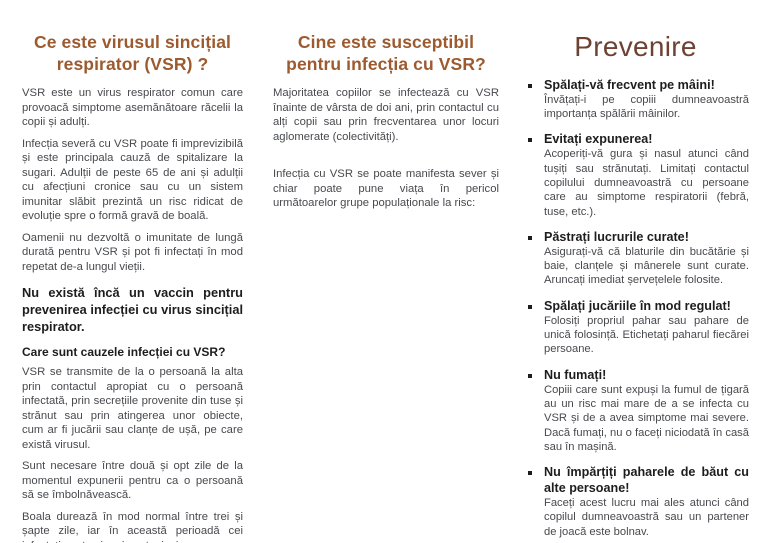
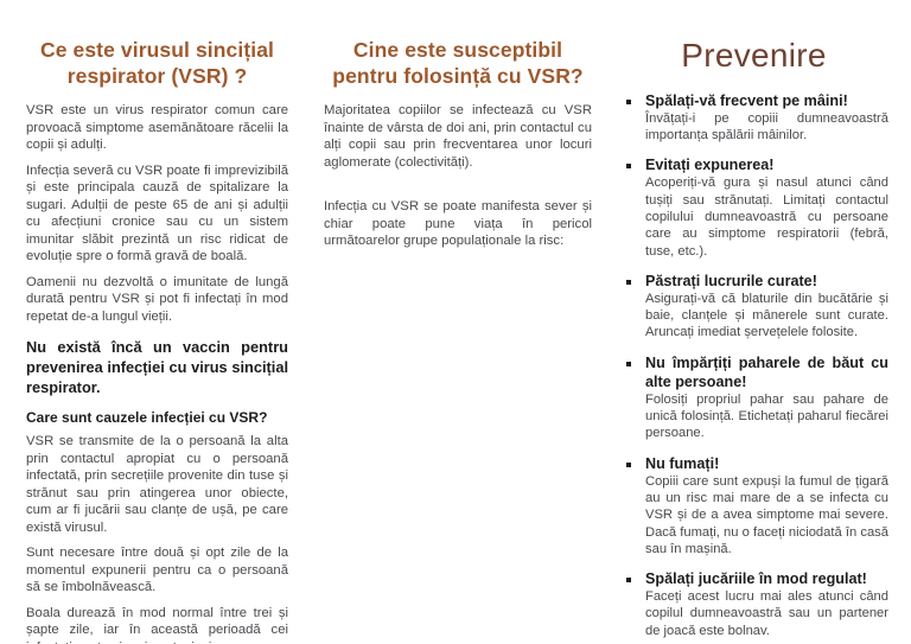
  Ce este virusul sincițial respirator (VSR) ?
  VSR este un virus respirator comun care provoacă simptome asemănătoare răcelii la copii și adulți.
  Infecția severă cu VSR poate fi imprevizibilă și este principala cauză de spitalizare la sugari. Adulții de peste 65 de ani și adulții cu afecțiuni cronice sau cu un sistem imunitar slăbit prezintă un risc ridicat de evoluție spre o formă gravă de boală.
  Oamenii nu dezvoltă o imunitate de lungă durată pentru VSR și pot fi infectați în mod repetat de-a lungul vieții.
  Nu există încă un vaccin pentru prevenirea infecției cu virus sincițial respirator.
  Care sunt cauzele infecției cu VSR?
  VSR se transmite de la o persoană la alta prin contactul apropiat cu o persoană infectată, prin secrețiile provenite din tuse și strănut sau prin atingerea unor obiecte, cum ar fi jucării sau clanțe de ușă, pe care există virusul.
  Sunt necesare între două și opt zile de la momentul expunerii pentru ca o persoană să se îmbolnăvească.
- Cine este susceptibil pentru infecția cu VSR?
+ Cine este susceptibil pentru folosință cu VSR?
  Majoritatea copiilor se infectează cu VSR înainte de vârsta de doi ani, prin contactul cu alți copii sau prin frecventarea unor locuri aglomerate (colectivități).
  Infecția cu VSR se poate manifesta sever și chiar poate pune viața în pericol următoarelor grupe populaționale la risc:
  Prevenire
  Spălați-vă frecvent pe mâini!
  Învățați-i pe copiii dumneavoastră importanța spălării mâinilor.
  Evitați expunerea!
  Acoperiți-vă gura și nasul atunci când tușiți sau strănutați. Limitați contactul copilului dumneavoastră cu persoane care au simptome respiratorii (febră, tuse, etc.).
  Păstrați lucrurile curate!
  Asigurați-vă că blaturile din bucătărie și baie, clanțele și mânerele sunt curate. Aruncați imediat șervețelele folosite.
- Spălați jucăriile în mod regulat!
+ Nu împărțiți paharele de băut cu alte persoane!
  Folosiți propriul pahar sau pahare de unică folosință. Etichetați paharul fiecărei persoane.
  Nu fumați!
  Copiii care sunt expuși la fumul de țigară au un risc mai mare de a se infecta cu VSR și de a avea simptome mai severe. Dacă fumați, nu o faceți niciodată în casă sau în mașină.
- Nu împărțiți paharele de băut cu alte persoane!
+ Spălați jucăriile în mod regulat!
  Faceți acest lucru mai ales atunci când copilul dumneavoastră sau un partener de joacă este bolnav.
